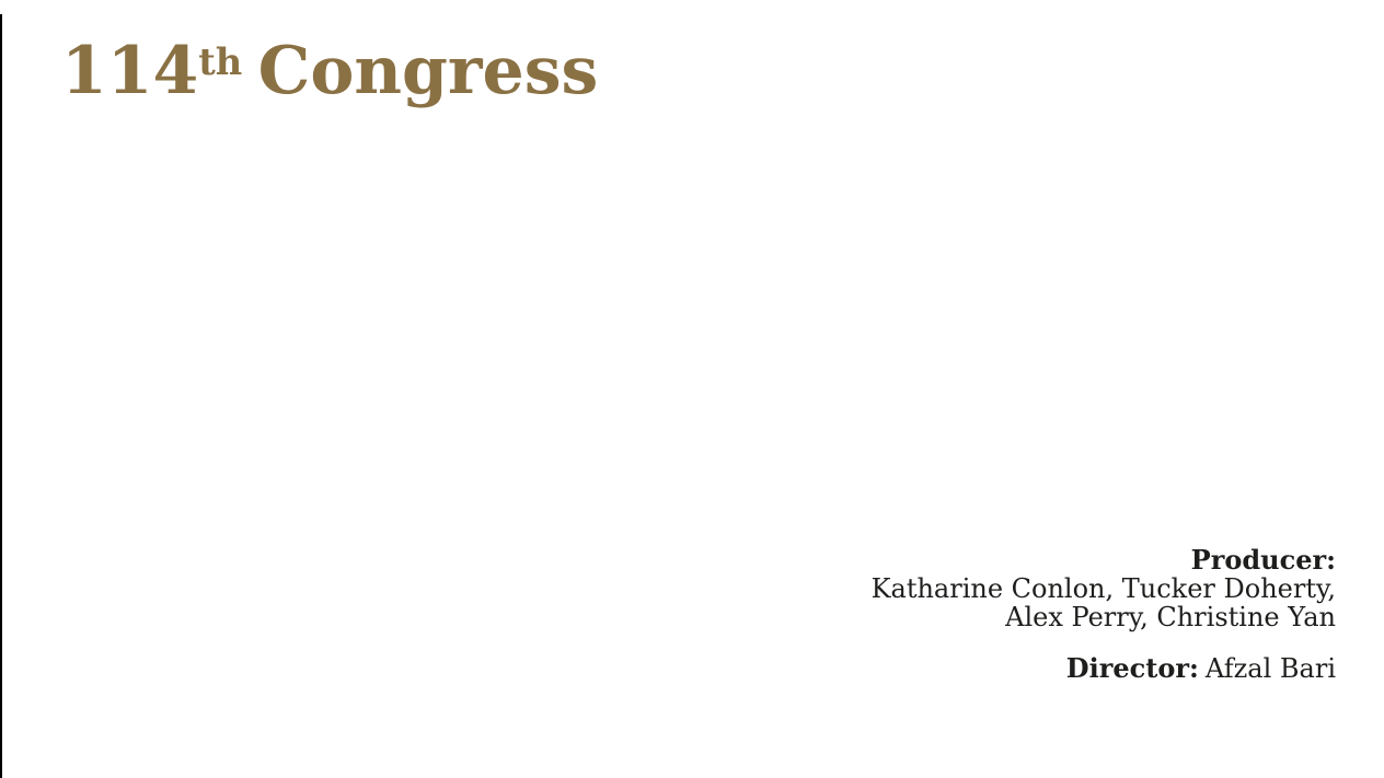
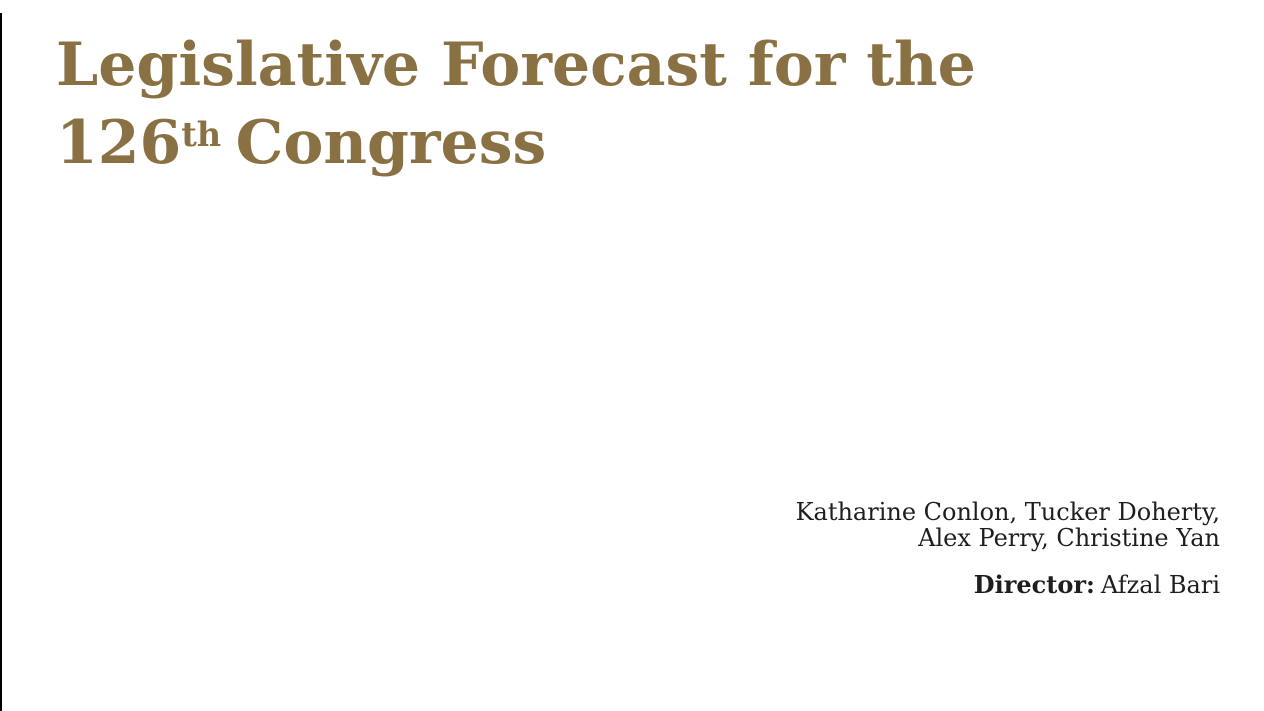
+ Legislative Forecast for the
- 114th Congress
+ 126th Congress
- Producer:
  Katharine Conlon, Tucker Doherty,
  Alex Perry, Christine Yan
  Director: Afzal Bari
